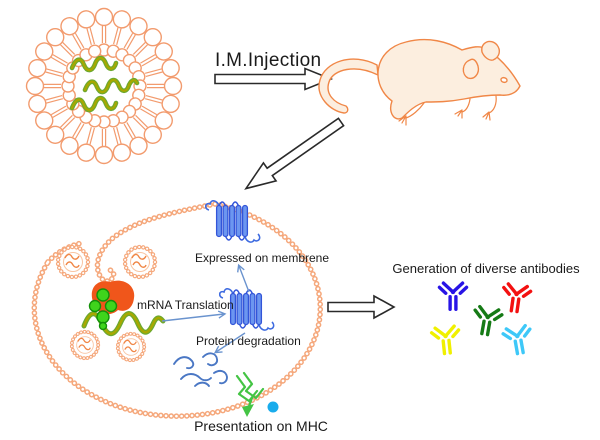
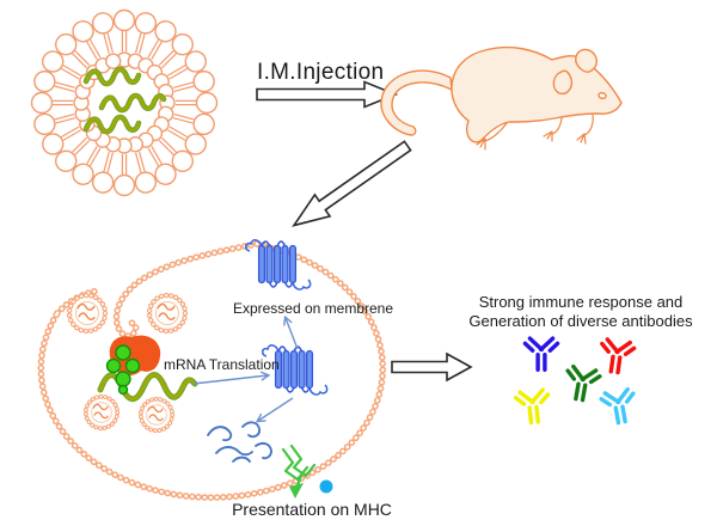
  I.M.Injection
  Expressed on membrene
  mRNA Translation
- Protein degradation
  Presentation on MHC
+ Strong immune response and
  Generation of diverse antibodies
